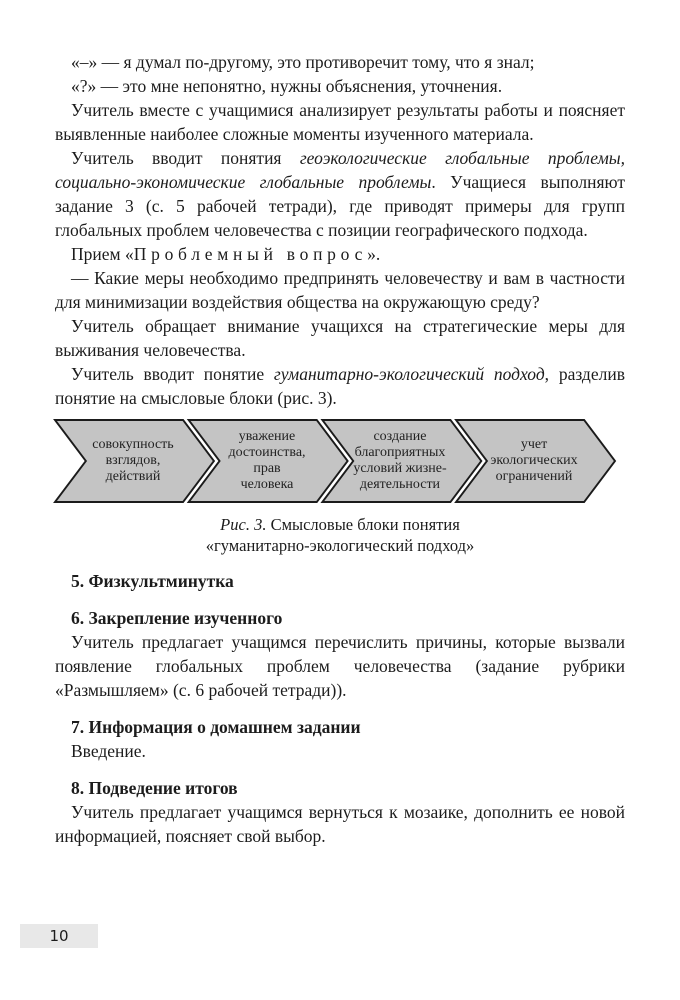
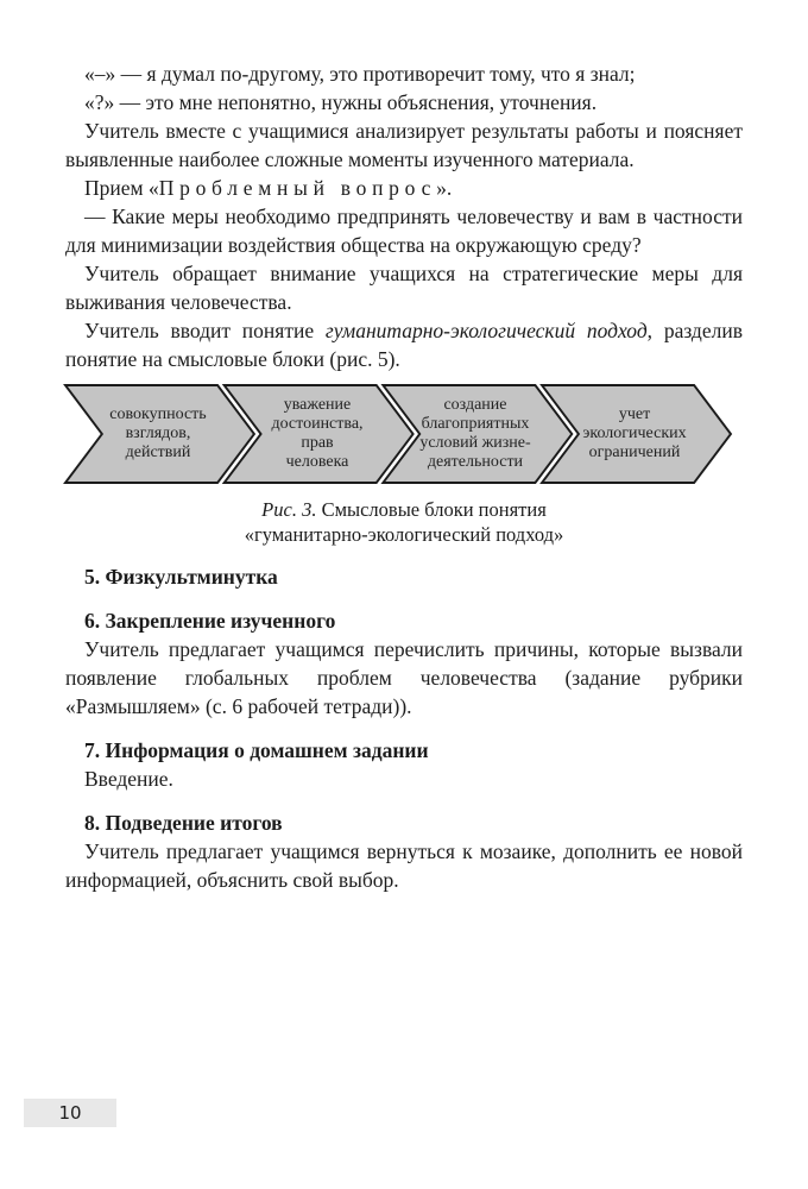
  «–» — я думал по-другому, это противоречит тому, что я знал;
  «?» — это мне непонятно, нужны объяснения, уточнения.
  Учитель вместе с учащимися анализирует результаты работы и поясняет выявленные наиболее сложные моменты изученного материала.
- Учитель вводит понятия геоэкологические глобальные проблемы, социально-экономические глобальные проблемы. Учащиеся выполняют задание 3 (с. 5 рабочей тетради), где приводят примеры для групп глобальных проблем человечества с позиции географического подхода.
  Прием «Проблемный вопрос».
  — Какие меры необходимо предпринять человечеству и вам в частности для минимизации воздействия общества на окружающую среду?
  Учитель обращает внимание учащихся на стратегические меры для выживания человечества.
- Учитель вводит понятие гуманитарно-экологический подход, разделив понятие на смысловые блоки (рис. 3).
+ Учитель вводит понятие гуманитарно-экологический подход, разделив понятие на смысловые блоки (рис. 5).
  совокупность
  взглядов,
  действий
  уважение
  достоинства,
  прав
  человека
  создание
  благоприятных
  условий жизне-
  деятельности
  учет
  экологических
  ограничений
  Рис. 3. Смысловые блоки понятия
  «гуманитарно-экологический подход»
  5. Физкультминутка
  6. Закрепление изученного
  Учитель предлагает учащимся перечислить причины, которые вызвали появление глобальных проблем человечества (задание рубрики «Размышляем» (с. 6 рабочей тетради)).
  7. Информация о домашнем задании
  Введение.
  8. Подведение итогов
- Учитель предлагает учащимся вернуться к мозаике, дополнить ее новой информацией, поясняет свой выбор.
+ Учитель предлагает учащимся вернуться к мозаике, дополнить ее новой информацией, объяснить свой выбор.
  10
